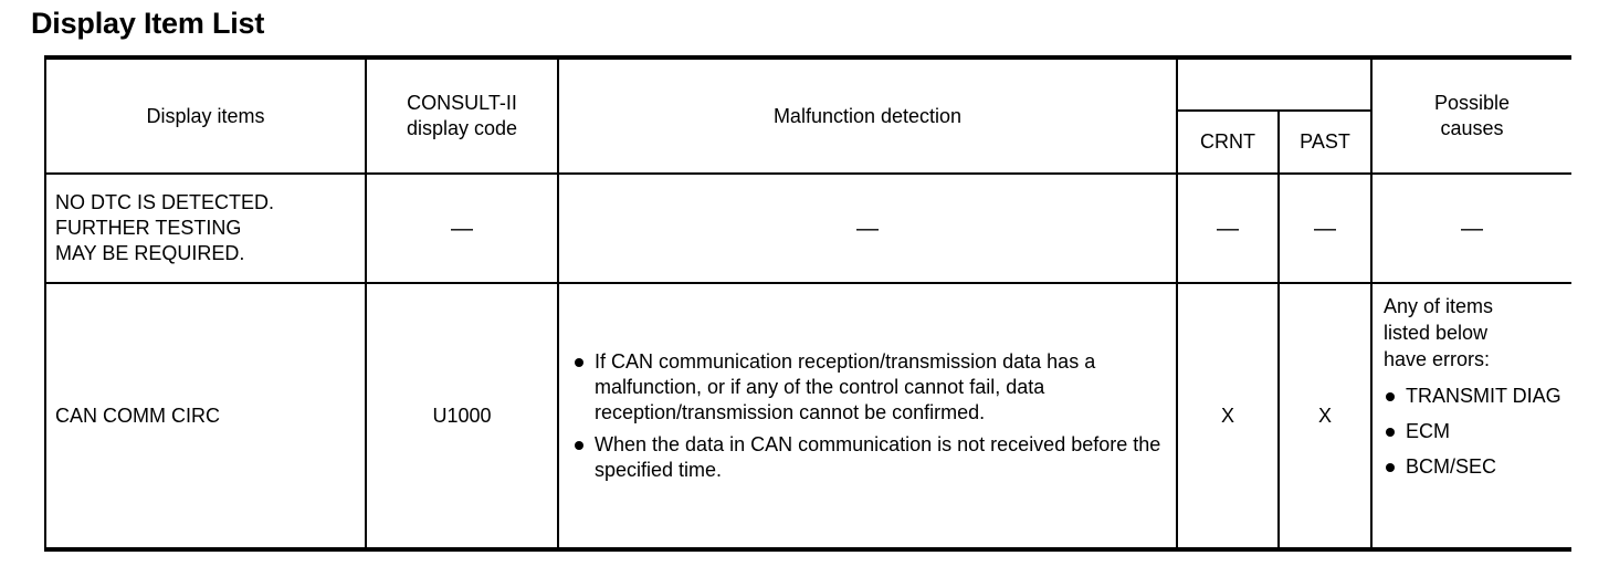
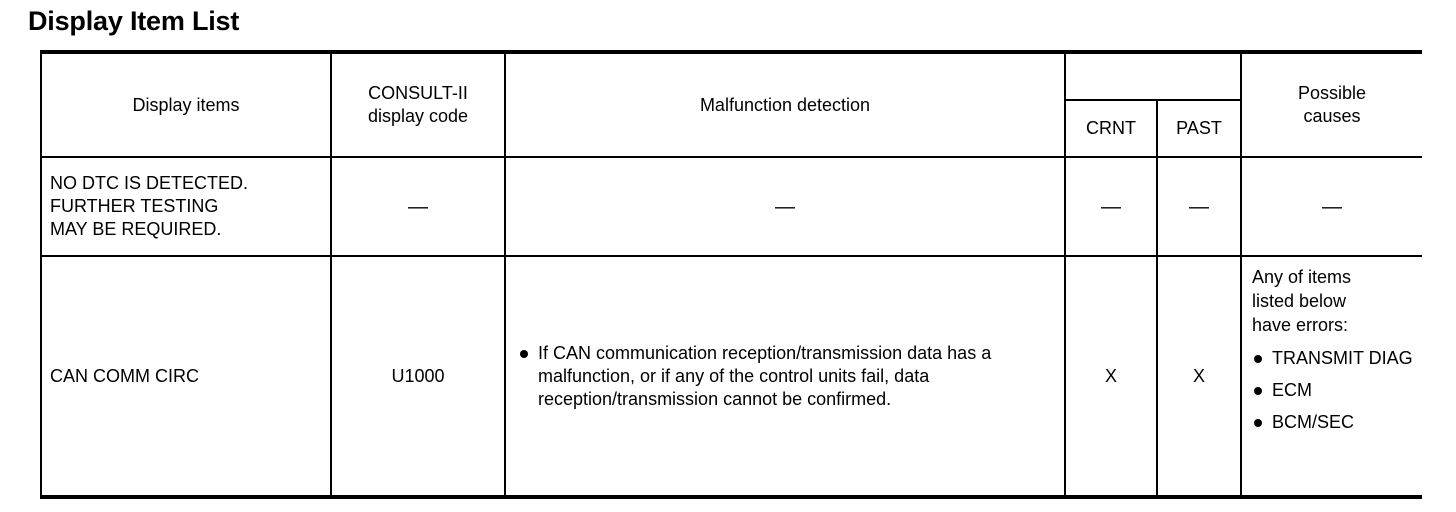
  Display Item List
  Display items
  CONSULT-II
  display code
  Malfunction detection
  CRNT
  PAST
  Possible
  causes
  NO DTC IS DETECTED.
  FURTHER TESTING
  MAY BE REQUIRED.
  —
  —
  —
  —
  —
  CAN COMM CIRC
  U1000
- If CAN communication reception/transmission data has a malfunction, or if any of the control cannot fail, data reception/transmission cannot be confirmed.
+ If CAN communication reception/transmission data has a malfunction, or if any of the control units fail, data reception/transmission cannot be confirmed.
- When the data in CAN communication is not received before the specified time.
  X
  X
  Any of items
  listed below
  have errors:
  TRANSMIT DIAG
  ECM
  BCM/SEC
